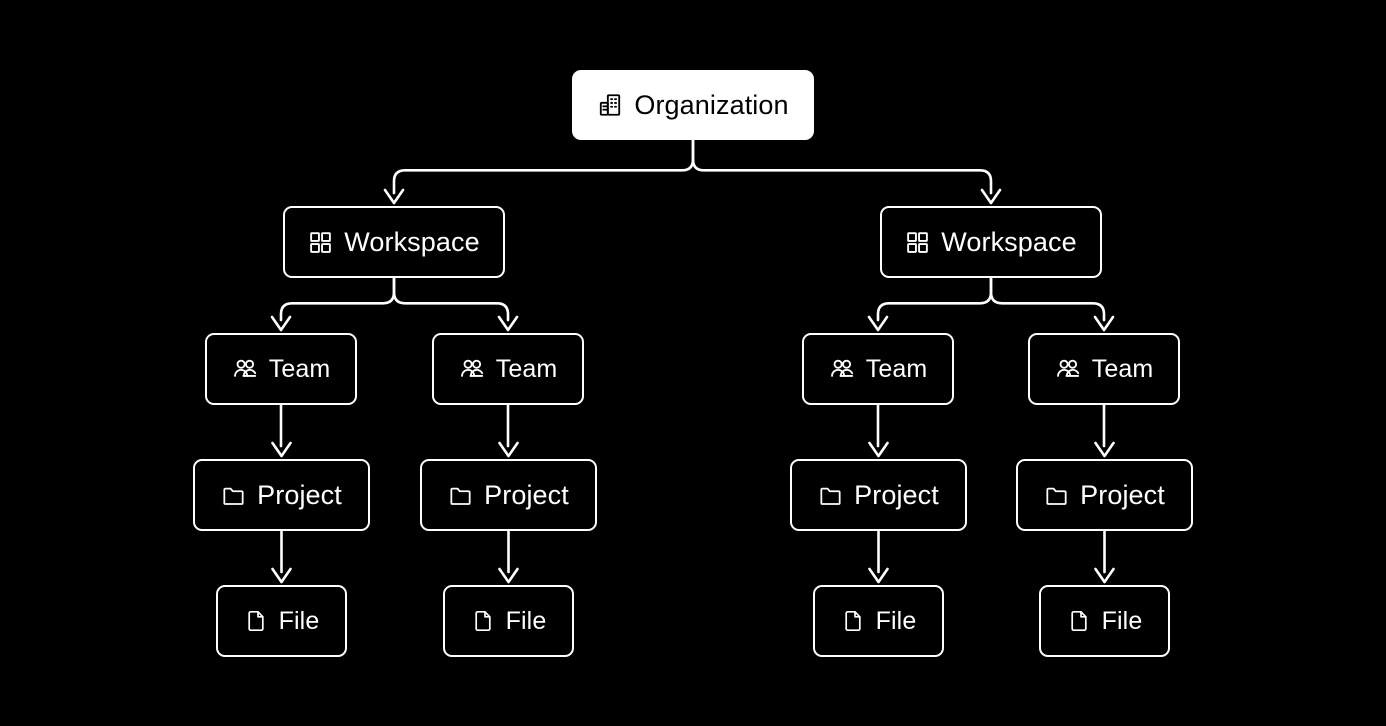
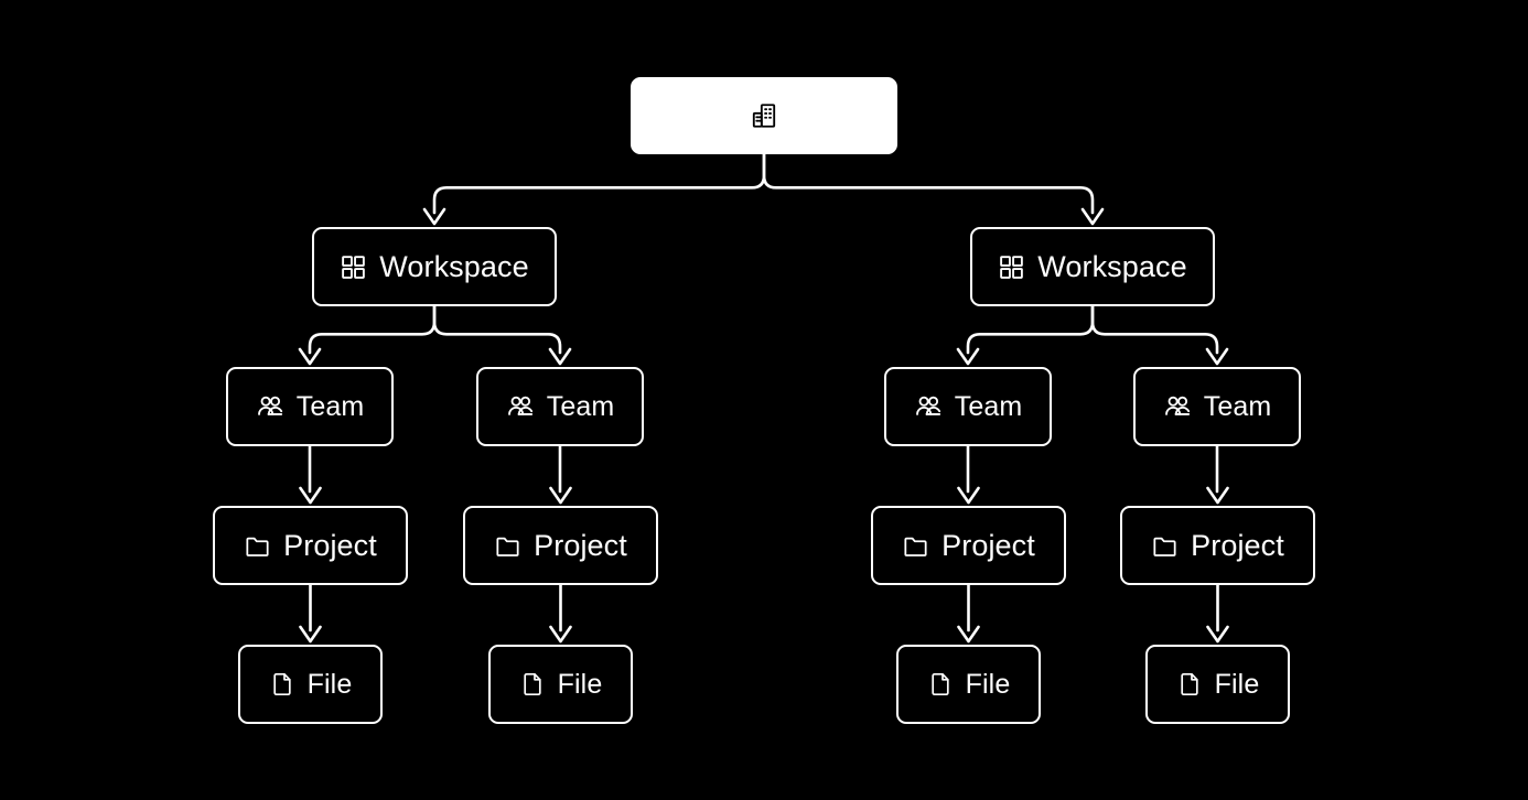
- Organization
  Workspace
  Workspace
  Team
  Team
  Team
  Team
  Project
  Project
  Project
  Project
  File
  File
  File
  File
